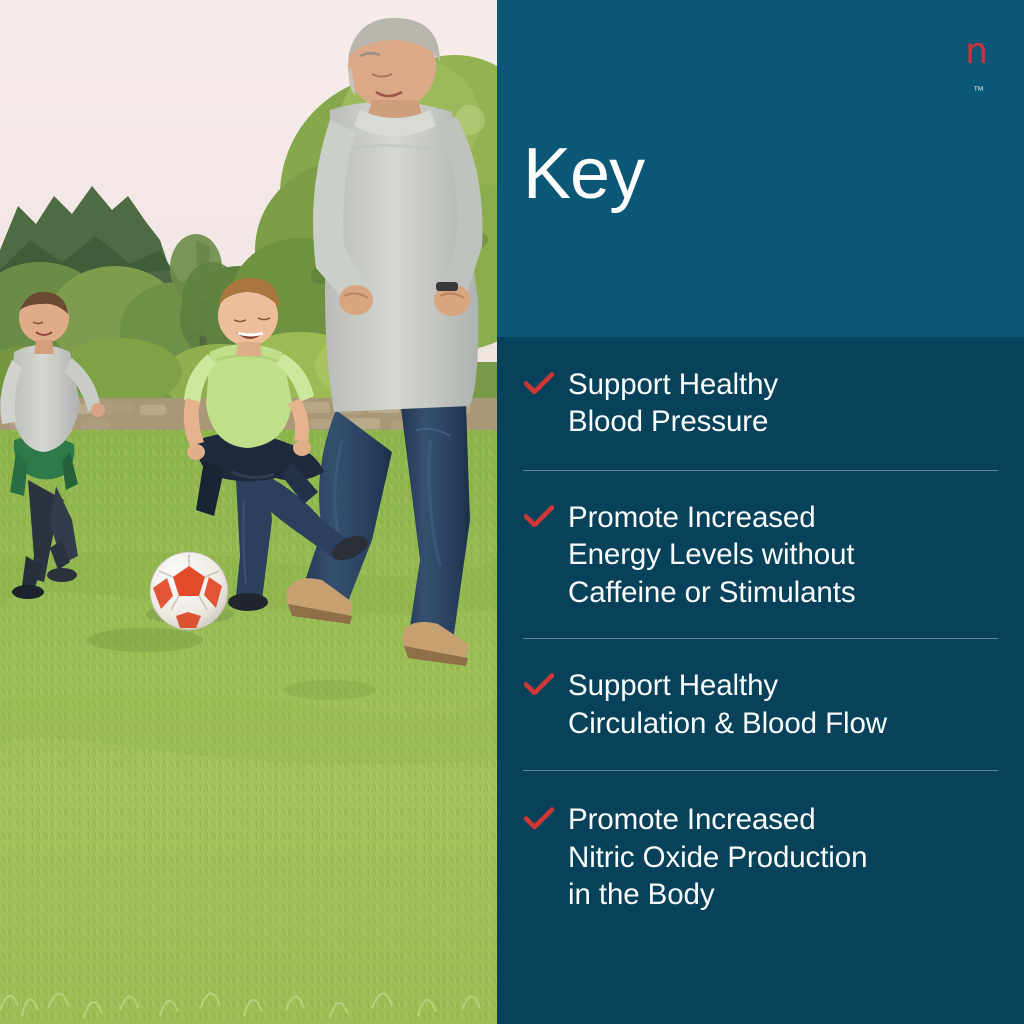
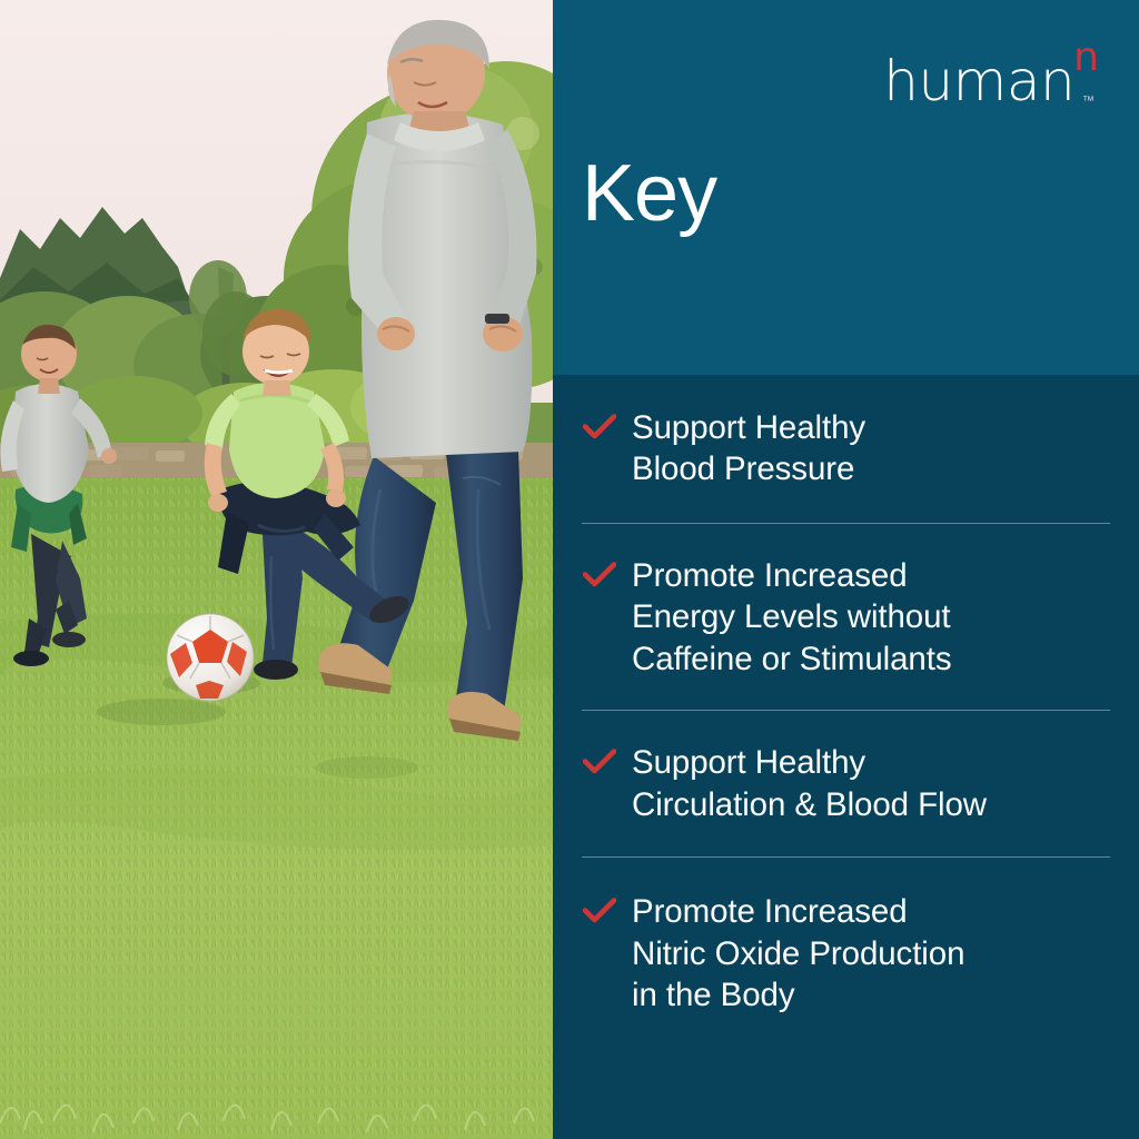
+ human
  n
  ™
  Key
  Support Healthy
  Blood Pressure
  Promote Increased
  Energy Levels without
  Caffeine or Stimulants
  Support Healthy
  Circulation & Blood Flow
  Promote Increased
  Nitric Oxide Production
  in the Body
